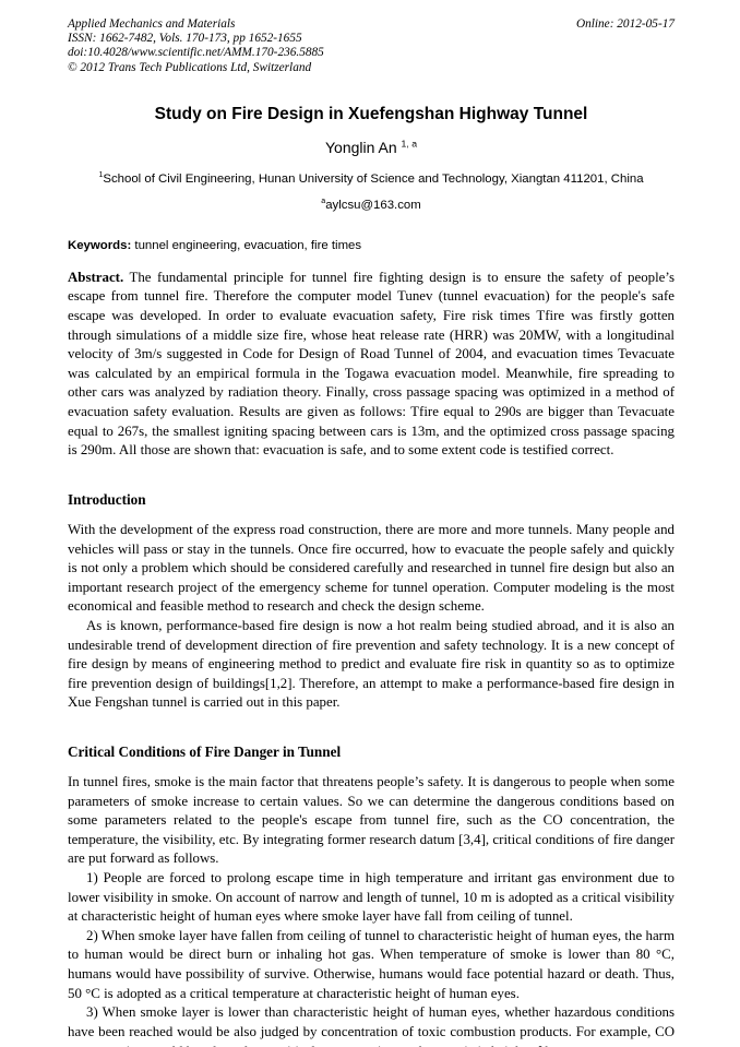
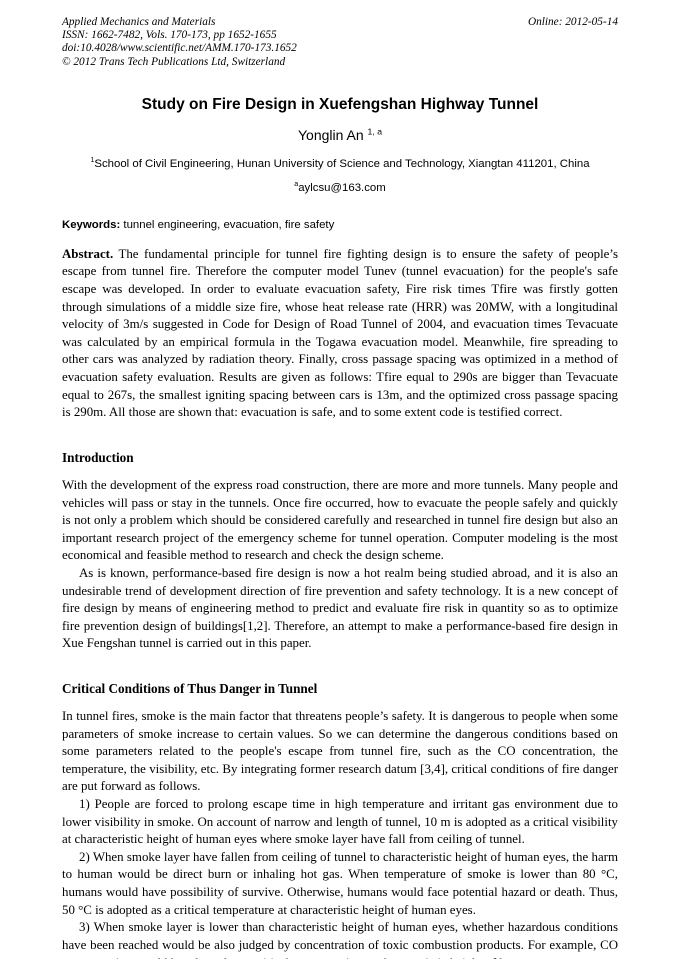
  Applied Mechanics and Materials
  ISSN: 1662-7482, Vols. 170-173, pp 1652-1655
- doi:10.4028/www.scientific.net/AMM.170-236.5885
+ doi:10.4028/www.scientific.net/AMM.170-173.1652
  © 2012 Trans Tech Publications Ltd, Switzerland
- Online: 2012-05-17
+ Online: 2012-05-14
  Study on Fire Design in Xuefengshan Highway Tunnel
  Yonglin An 1, a
  School of Civil Engineering, Hunan University of Science and Technology, Xiangtan 411201, China
  aylcsu@163.com
- Keywords: tunnel engineering, evacuation, fire times
+ Keywords: tunnel engineering, evacuation, fire safety
  Abstract. The fundamental principle for tunnel fire fighting design is to ensure the safety of people’s escape from tunnel fire. Therefore the computer model Tunev (tunnel evacuation) for the people's safe escape was developed. In order to evaluate evacuation safety, Fire risk times Tfire was firstly gotten through simulations of a middle size fire, whose heat release rate (HRR) was 20MW, with a longitudinal velocity of 3m/s suggested in Code for Design of Road Tunnel of 2004, and evacuation times Tevacuate was calculated by an empirical formula in the Togawa evacuation model. Meanwhile, fire spreading to other cars was analyzed by radiation theory. Finally, cross passage spacing was optimized in a method of evacuation safety evaluation. Results are given as follows: Tfire equal to 290s are bigger than Tevacuate equal to 267s, the smallest igniting spacing between cars is 13m, and the optimized cross passage spacing is 290m. All those are shown that: evacuation is safe, and to some extent code is testified correct.
  Introduction
  With the development of the express road construction, there are more and more tunnels. Many people and vehicles will pass or stay in the tunnels. Once fire occurred, how to evacuate the people safely and quickly is not only a problem which should be considered carefully and researched in tunnel fire design but also an important research project of the emergency scheme for tunnel operation. Computer modeling is the most economical and feasible method to research and check the design scheme.
  As is known, performance-based fire design is now a hot realm being studied abroad, and it is also an undesirable trend of development direction of fire prevention and safety technology. It is a new concept of fire design by means of engineering method to predict and evaluate fire risk in quantity so as to optimize fire prevention design of buildings[1,2]. Therefore, an attempt to make a performance-based fire design in Xue Fengshan tunnel is carried out in this paper.
- Critical Conditions of Fire Danger in Tunnel
+ Critical Conditions of Thus Danger in Tunnel
  In tunnel fires, smoke is the main factor that threatens people’s safety. It is dangerous to people when some parameters of smoke increase to certain values. So we can determine the dangerous conditions based on some parameters related to the people's escape from tunnel fire, such as the CO concentration, the temperature, the visibility, etc. By integrating former research datum [3,4], critical conditions of fire danger are put forward as follows.
  1) People are forced to prolong escape time in high temperature and irritant gas environment due to lower visibility in smoke. On account of narrow and length of tunnel, 10 m is adopted as a critical visibility at characteristic height of human eyes where smoke layer have fall from ceiling of tunnel.
  2) When smoke layer have fallen from ceiling of tunnel to characteristic height of human eyes, the harm to human would be direct burn or inhaling hot gas. When temperature of smoke is lower than 80 °C, humans would have possibility of survive. Otherwise, humans would face potential hazard or death. Thus, 50 °C is adopted as a critical temperature at characteristic height of human eyes.
